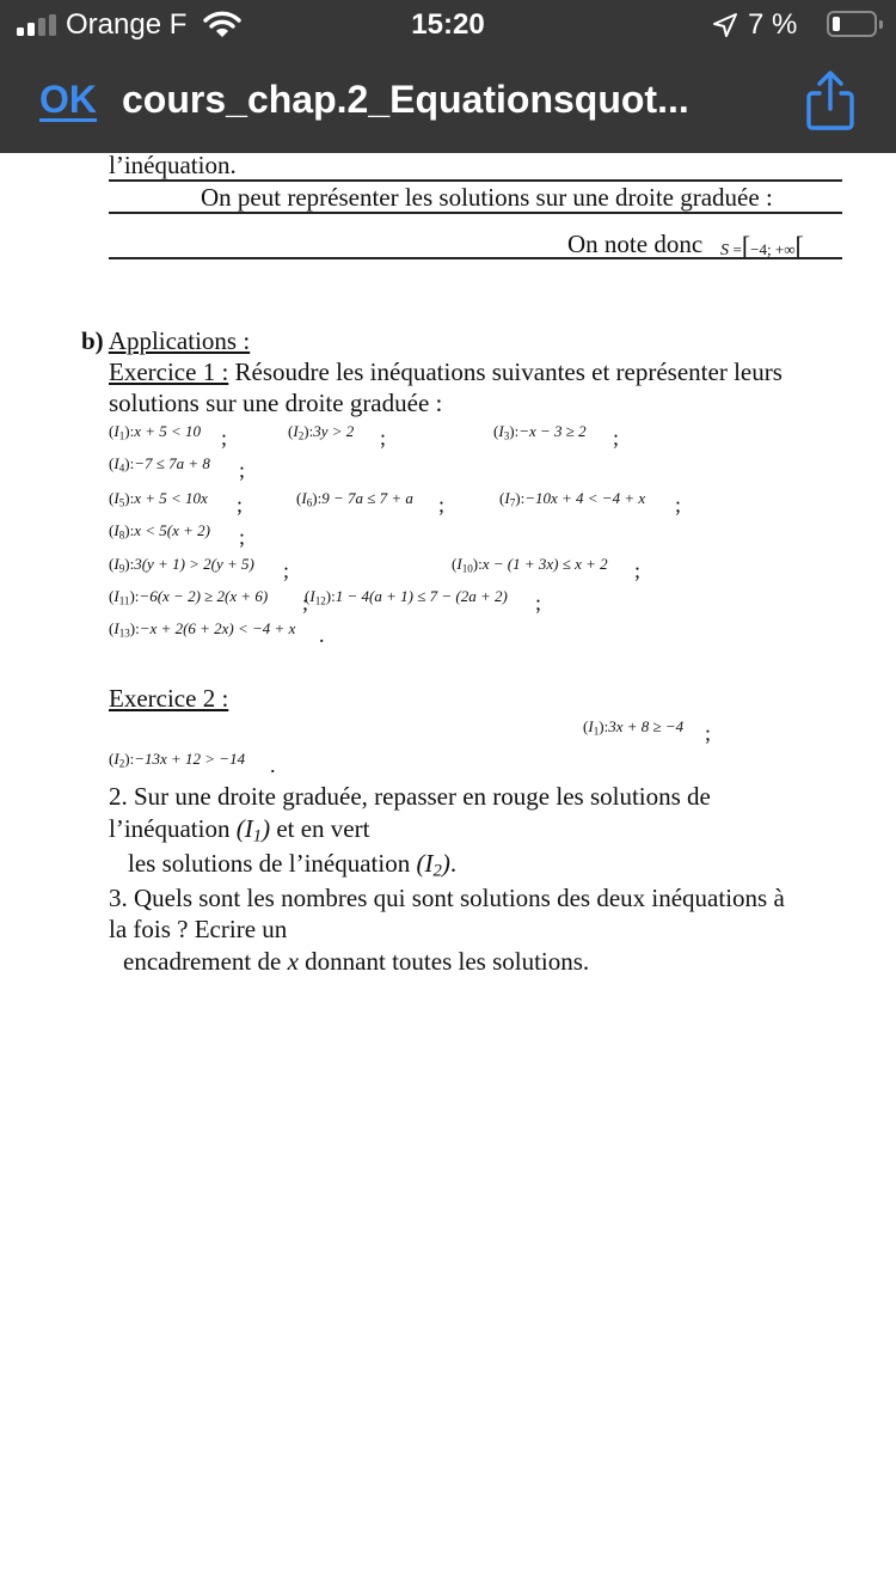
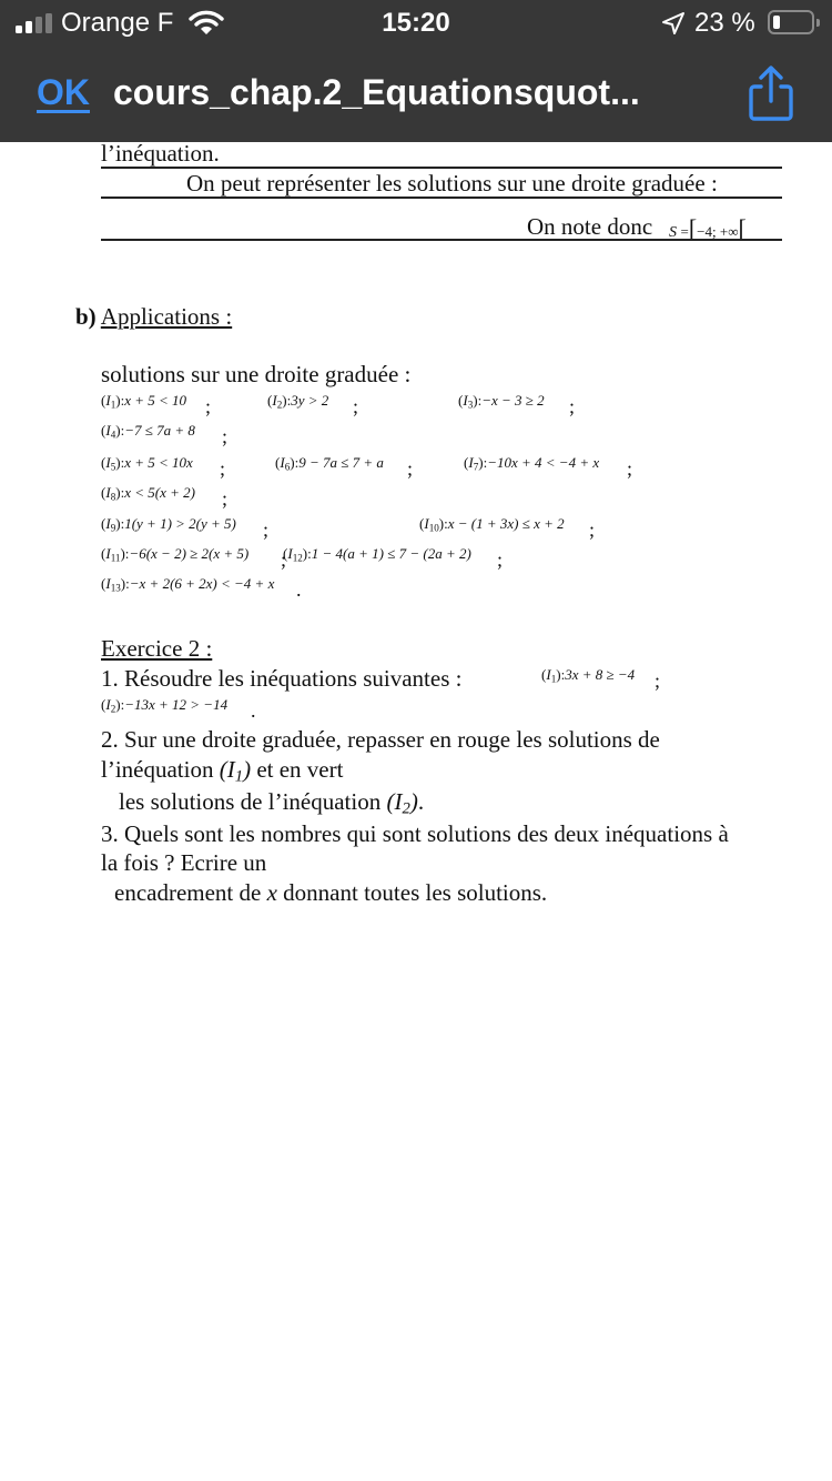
  l’inéquation.
  On peut représenter les solutions sur une droite graduée :
  On note donc
  S =[−4; +∞[
  b) Applications :
- Exercice 1 : Résoudre les inéquations suivantes et représenter leurs
  solutions sur une droite graduée :
  (I1):x + 5 < 10
  ;
  (I2):3y > 2
  ;
  (I3):−x − 3 ≥ 2
  ;
  (I4):−7 ≤ 7a + 8
  ;
  (I5):x + 5 < 10x
  ;
  (I6):9 − 7a ≤ 7 + a
  ;
  (I7):−10x + 4 < −4 + x
  ;
  (I8):x < 5(x + 2)
  ;
- (I9):3(y + 1) > 2(y + 5)
+ (I9):1(y + 1) > 2(y + 5)
  ;
  (I10):x − (1 + 3x) ≤ x + 2
  ;
- (I11):−6(x − 2) ≥ 2(x + 6)
+ (I11):−6(x − 2) ≥ 2(x + 5)
  ;
  (I12):1 − 4(a + 1) ≤ 7 − (2a + 2)
  ;
  (I13):−x + 2(6 + 2x) < −4 + x
  .
  Exercice 2 :
+ 1. Résoudre les inéquations suivantes :
  (I1):3x + 8 ≥ −4
  ;
  (I2):−13x + 12 > −14
  .
  2. Sur une droite graduée, repasser en rouge les solutions de
  l’inéquation (I1) et en vert
  les solutions de l’inéquation (I2).
  3. Quels sont les nombres qui sont solutions des deux inéquations à
  la fois ? Ecrire un
  encadrement de x donnant toutes les solutions.
  Orange F
  15:20
- 7 %
+ 23 %
  OK
  cours_chap.2_Equationsquot...
